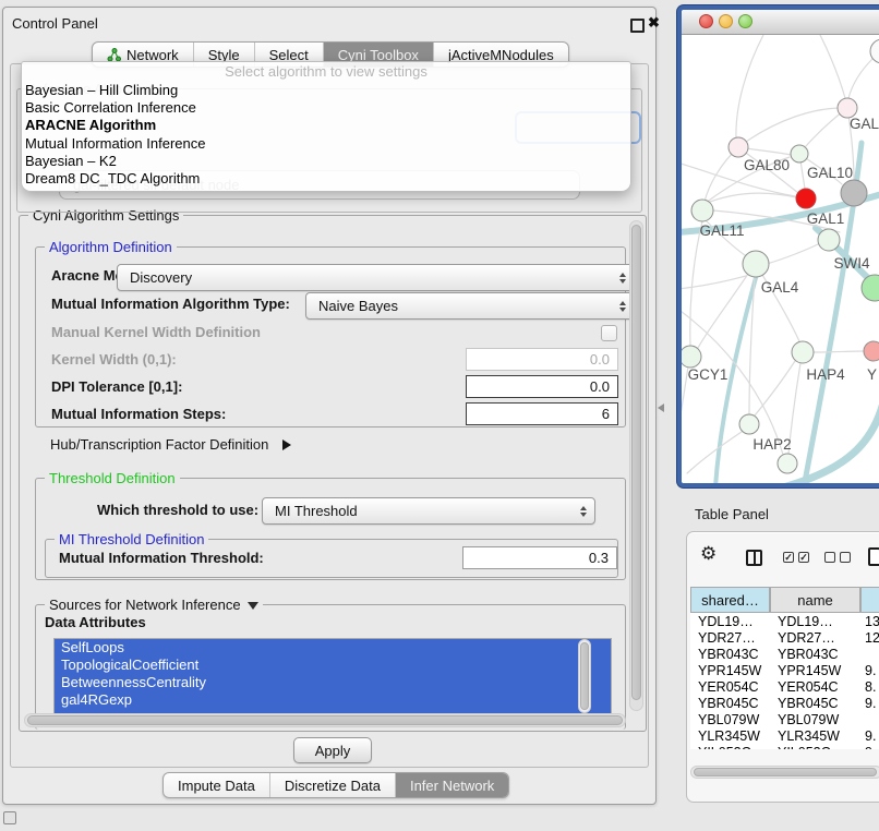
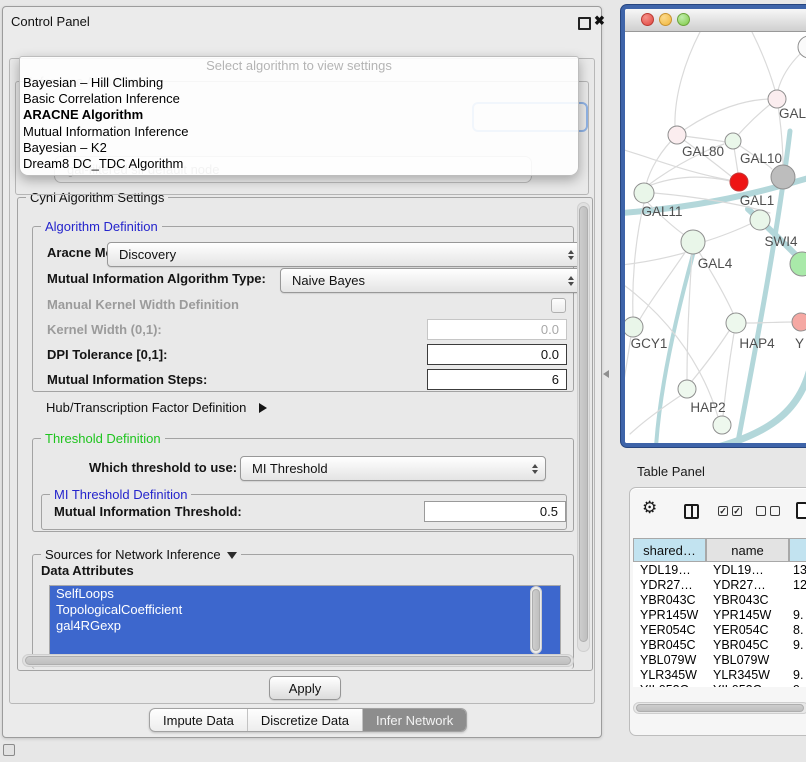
  Control Panel
  ✖
- Network
- Style
- Select
- Cyni Toolbox
- jActiveMNodules
  Inference Algorithm
  gal-filtered sif default node
  Select algorithm to view settings
  Bayesian – Hill Climbing
  Basic Correlation Inference
  ARACNE Algorithm
  Mutual Information Inference
  Bayesian – K2
  Dream8 DC_TDC Algorithm
  Cyni Algorithm Settings
  Algorithm Definition
  Discovery
  Mutual Information Algorithm Type:
  Naive Bayes
  Manual Kernel Width Definition
  Kernel Width (0,1):
  0.0
  DPI Tolerance [0,1]:
  0.0
  Mutual Information Steps:
  6
  Hub/Transcription Factor Definition
  Threshold Definition
  Which threshold to use:
  MI Threshold
  MI Threshold Definition
  Mutual Information Threshold:
- 0.3
+ 0.5
  Sources for Network Inference
  Data Attributes
  SelfLoops
  TopologicalCoefficient
- BetweennessCentrality
  gal4RGexp
  Apply
  Impute Data
  Discretize Data
  Infer Network
  GAL
  GAL80
  GAL10
  GAL1
  GAL11
  SWI4
  GAL4
  GCY1
  HAP4
  Y
  HAP2
  Table Panel
  ⚙
  ✓
  ✓
  shared…
  name
  YDL19…
  YDL19…
  13
  YDR27…
  YDR27…
  12
  YBR043C
  YBR043C
  YPR145W
  YPR145W
  9.
  YER054C
  YER054C
  8.
  YBR045C
  YBR045C
  9.
  YBL079W
  YBL079W
  YLR345W
  YLR345W
  9.
